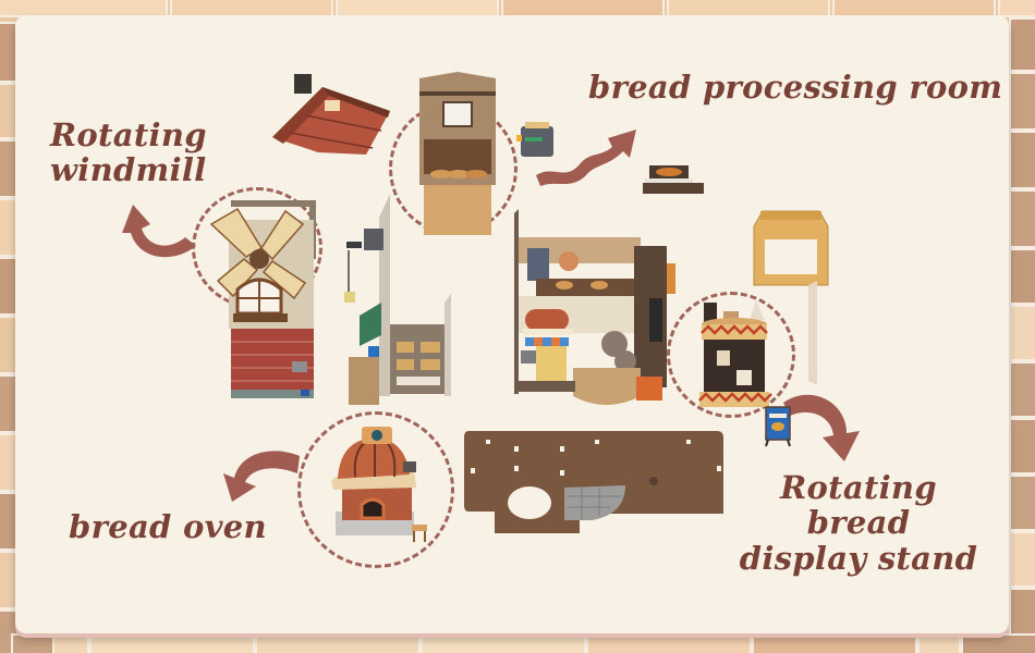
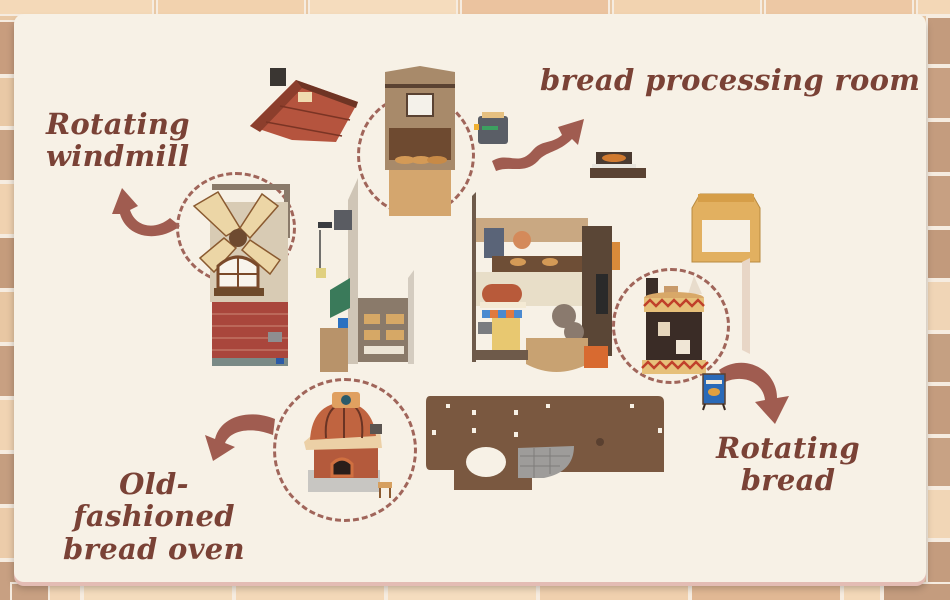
  Rotating
  windmill
  bread processing room
+ Old-fashioned
  bread oven
  Rotating bread
- display stand
